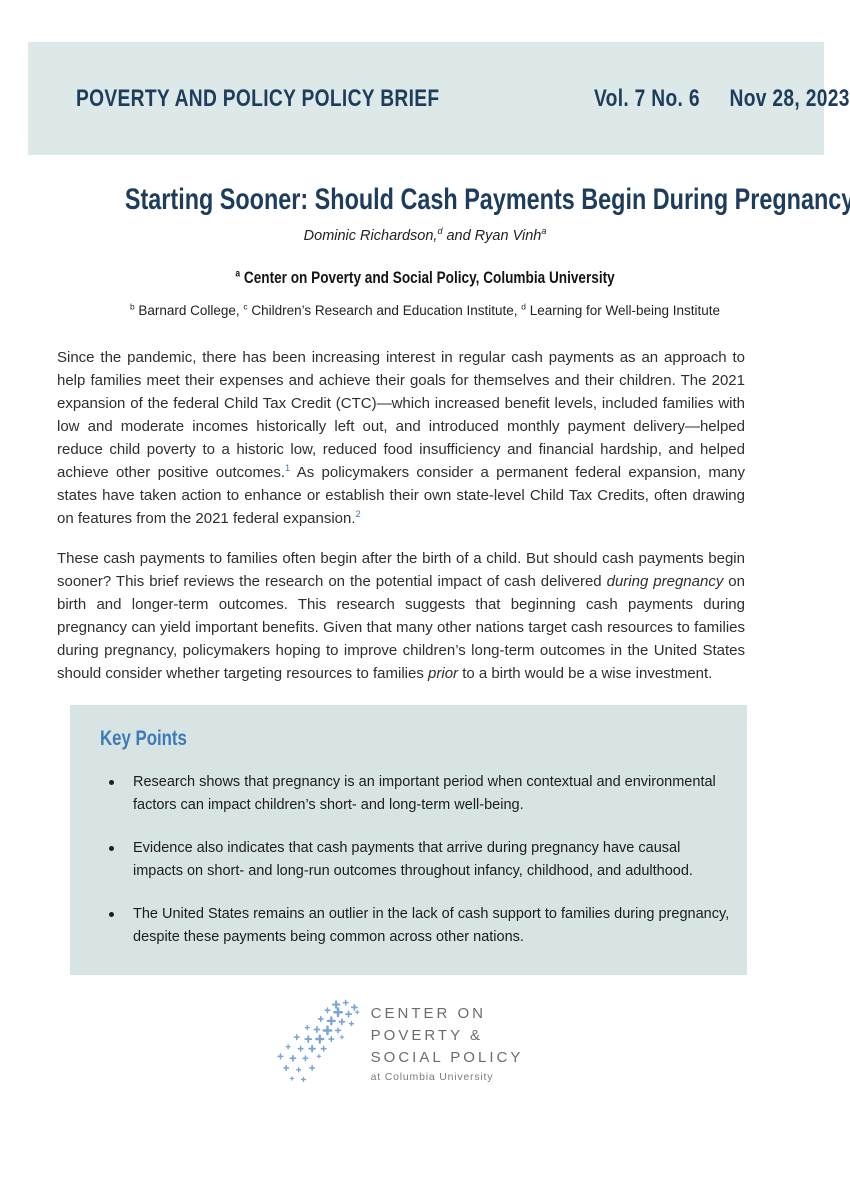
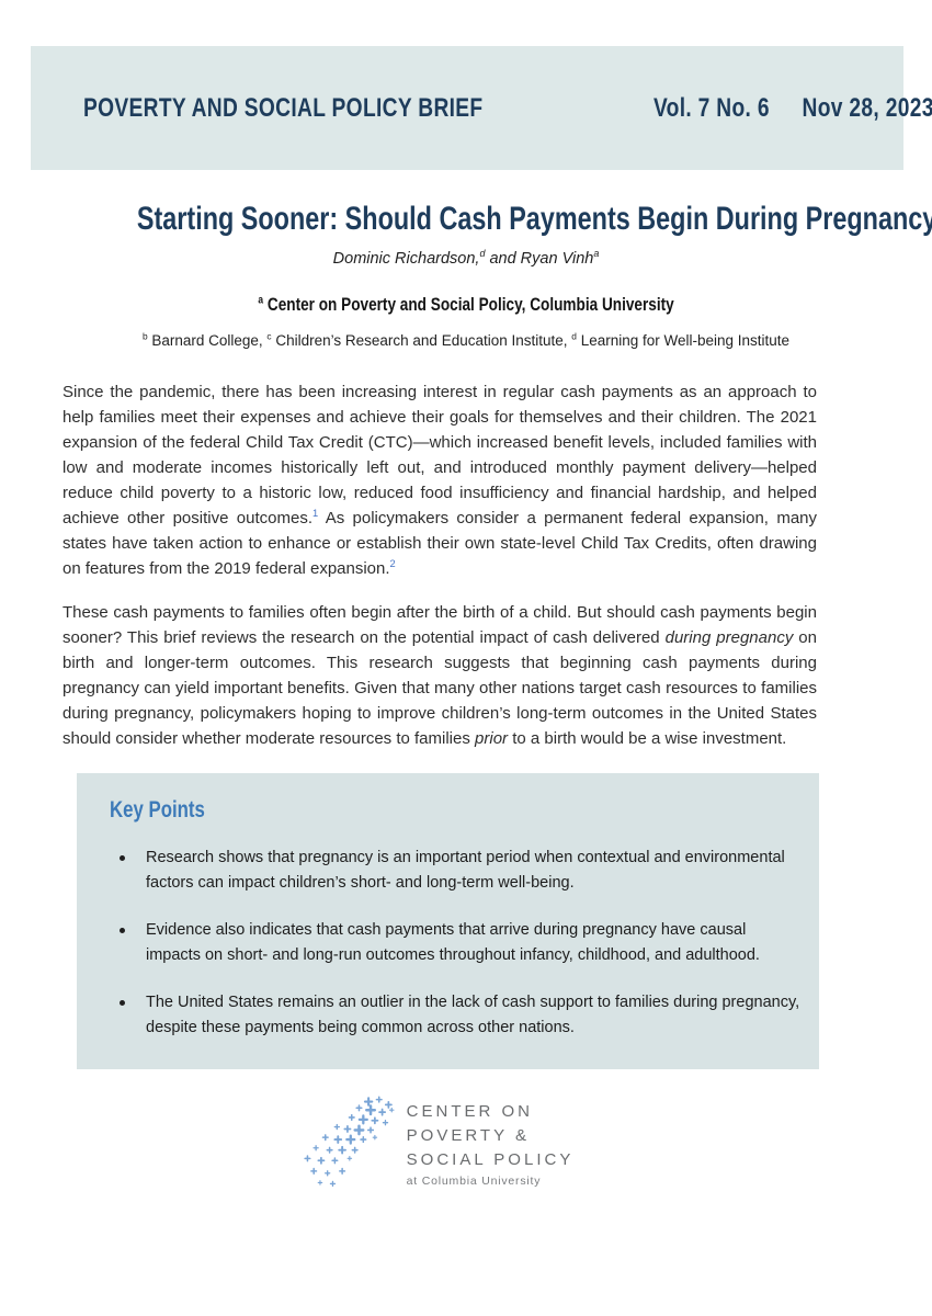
- POVERTY AND POLICY POLICY BRIEF
+ POVERTY AND SOCIAL POLICY BRIEF
  Vol. 7 No. 6 Nov 28, 2023
  Starting Sooner: Should Cash Payments Begin During Pregnancy
  Dominic Richardson,d and Ryan Vinha
  a Center on Poverty and Social Policy, Columbia University
  b Barnard College, c Children’s Research and Education Institute, d Learning for Well-being Institute
- Since the pandemic, there has been increasing interest in regular cash payments as an approach to help families meet their expenses and achieve their goals for themselves and their children. The 2021 expansion of the federal Child Tax Credit (CTC)—which increased benefit levels, included families with low and moderate incomes historically left out, and introduced monthly payment delivery—helped reduce child poverty to a historic low, reduced food insufficiency and financial hardship, and helped achieve other positive outcomes.1 As policymakers consider a permanent federal expansion, many states have taken action to enhance or establish their own state-level Child Tax Credits, often drawing on features from the 2021 federal expansion.2
+ Since the pandemic, there has been increasing interest in regular cash payments as an approach to help families meet their expenses and achieve their goals for themselves and their children. The 2021 expansion of the federal Child Tax Credit (CTC)—which increased benefit levels, included families with low and moderate incomes historically left out, and introduced monthly payment delivery—helped reduce child poverty to a historic low, reduced food insufficiency and financial hardship, and helped achieve other positive outcomes.1 As policymakers consider a permanent federal expansion, many states have taken action to enhance or establish their own state-level Child Tax Credits, often drawing on features from the 2019 federal expansion.2
- These cash payments to families often begin after the birth of a child. But should cash payments begin sooner? This brief reviews the research on the potential impact of cash delivered during pregnancy on birth and longer-term outcomes. This research suggests that beginning cash payments during pregnancy can yield important benefits. Given that many other nations target cash resources to families during pregnancy, policymakers hoping to improve children’s long-term outcomes in the United States should consider whether targeting resources to families prior to a birth would be a wise investment.
+ These cash payments to families often begin after the birth of a child. But should cash payments begin sooner? This brief reviews the research on the potential impact of cash delivered during pregnancy on birth and longer-term outcomes. This research suggests that beginning cash payments during pregnancy can yield important benefits. Given that many other nations target cash resources to families during pregnancy, policymakers hoping to improve children’s long-term outcomes in the United States should consider whether moderate resources to families prior to a birth would be a wise investment.
  Key Points
  Research shows that pregnancy is an important period when contextual and environmental factors can impact children’s short- and long-term well-being.
  Evidence also indicates that cash payments that arrive during pregnancy have causal impacts on short- and long-run outcomes throughout infancy, childhood, and adulthood.
  The United States remains an outlier in the lack of cash support to families during pregnancy, despite these payments being common across other nations.
  CENTER ON
  POVERTY &
  SOCIAL POLICY
  at Columbia University
